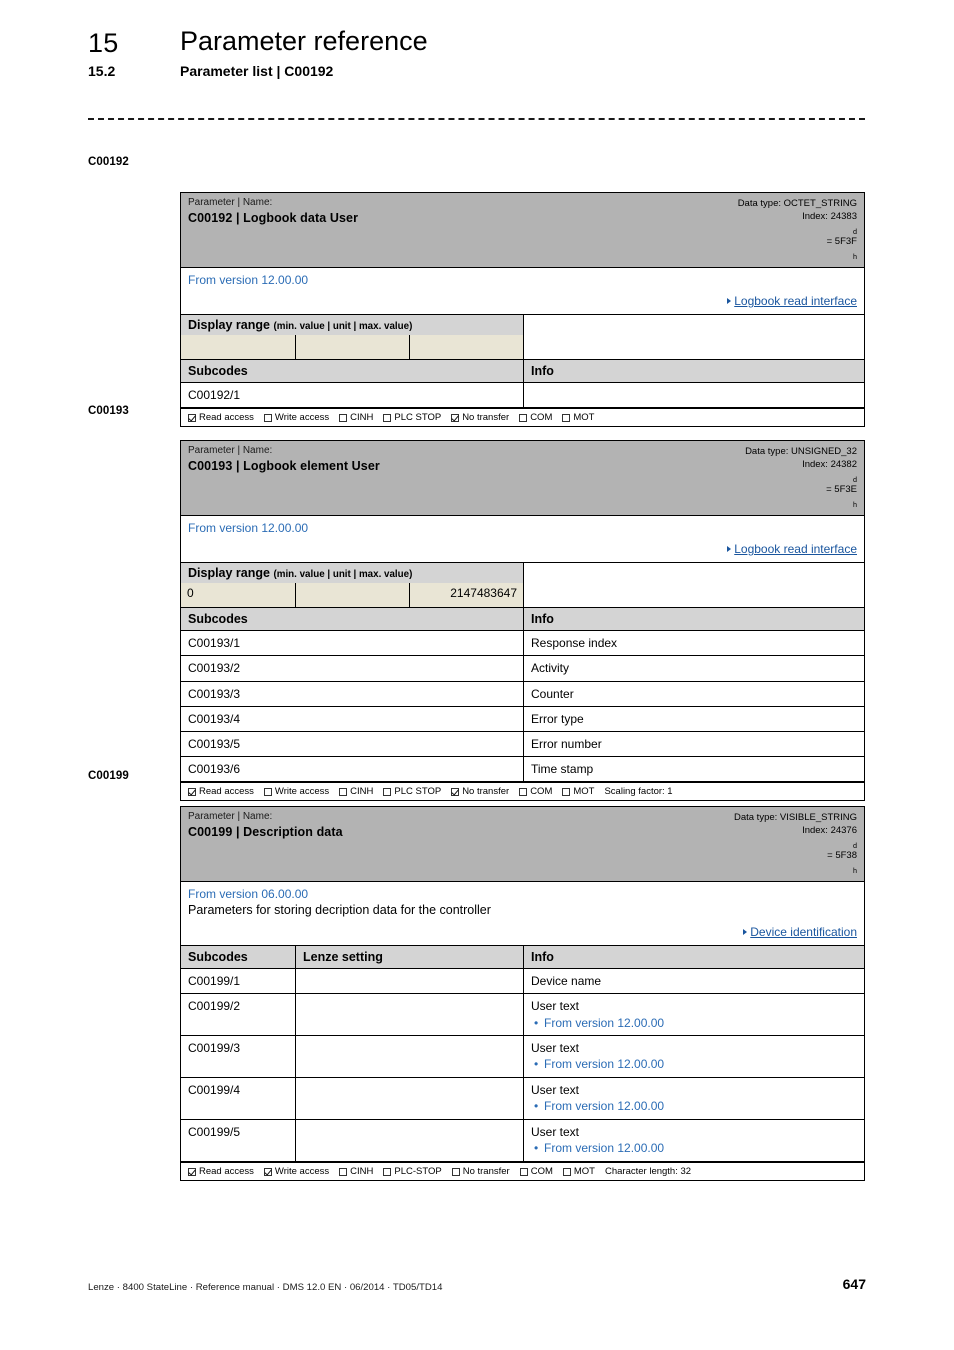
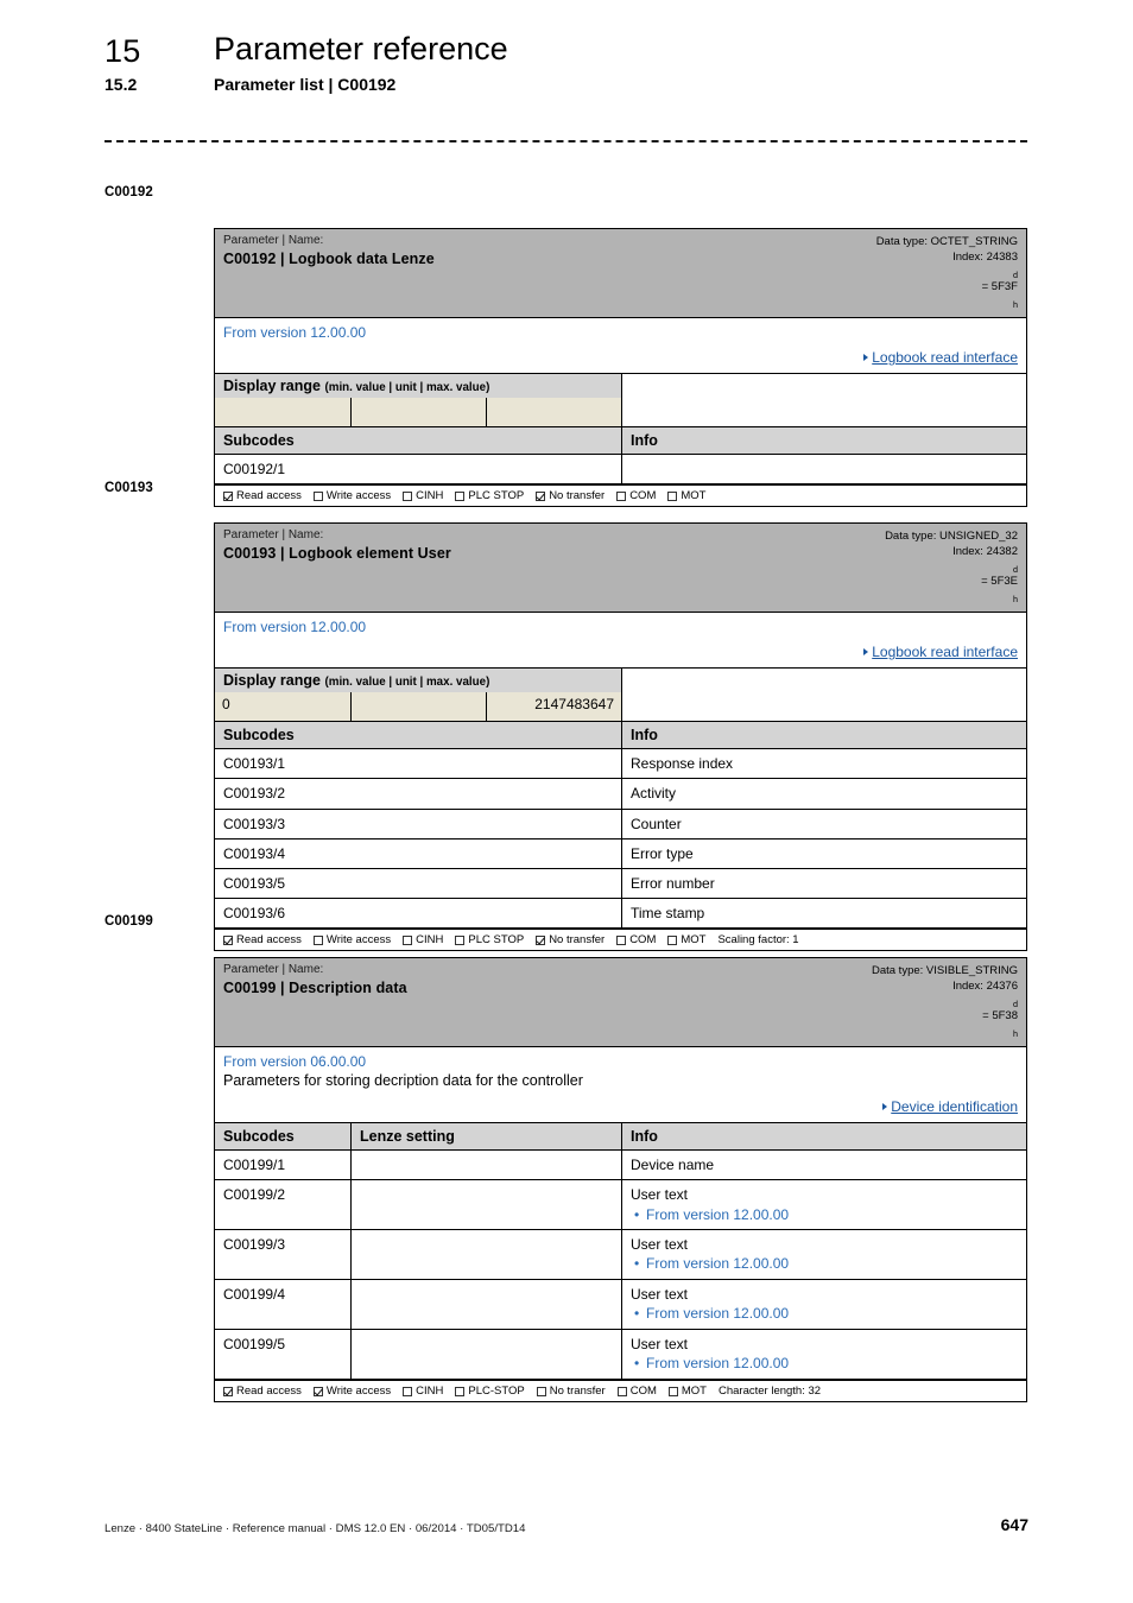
  15
  Parameter reference
  15.2
  Parameter list | C00192
  C00192
  Parameter | Name:
- C00192 | Logbook data User
+ C00192 | Logbook data Lenze
  Data type: OCTET_STRING
  Index: 24383
  d
  = 5F3F
  h
  From version 12.00.00
  Logbook read interface
  Display range (min. value | unit | max. value)
  Subcodes
  Info
  C00192/1
  Read access
  Write access
  CINH
  PLC STOP
  No transfer
  COM
  MOT
  C00193
  Parameter | Name:
  C00193 | Logbook element User
  Data type: UNSIGNED_32
  Index: 24382
  d
  = 5F3E
  h
  From version 12.00.00
  Logbook read interface
  Display range (min. value | unit | max. value)
  0
  2147483647
  Subcodes
  Info
  C00193/1
  Response index
  C00193/2
  Activity
  C00193/3
  Counter
  C00193/4
  Error type
  C00193/5
  Error number
  C00193/6
  Time stamp
  Read access
  Write access
  CINH
  PLC STOP
  No transfer
  COM
  MOT
  Scaling factor: 1
  C00199
  Parameter | Name:
  C00199 | Description data
  Data type: VISIBLE_STRING
  Index: 24376
  d
  = 5F38
  h
  From version 06.00.00
  Parameters for storing decription data for the controller
  Device identification
  Subcodes
  Lenze setting
  Info
  C00199/1
  Device name
  C00199/2
  User text
  From version 12.00.00
  C00199/3
  User text
  From version 12.00.00
  C00199/4
  User text
  From version 12.00.00
  C00199/5
  User text
  From version 12.00.00
  Read access
  Write access
  CINH
  PLC-STOP
  No transfer
  COM
  MOT
  Character length: 32
  Lenze · 8400 StateLine · Reference manual · DMS 12.0 EN · 06/2014 · TD05/TD14
  647
